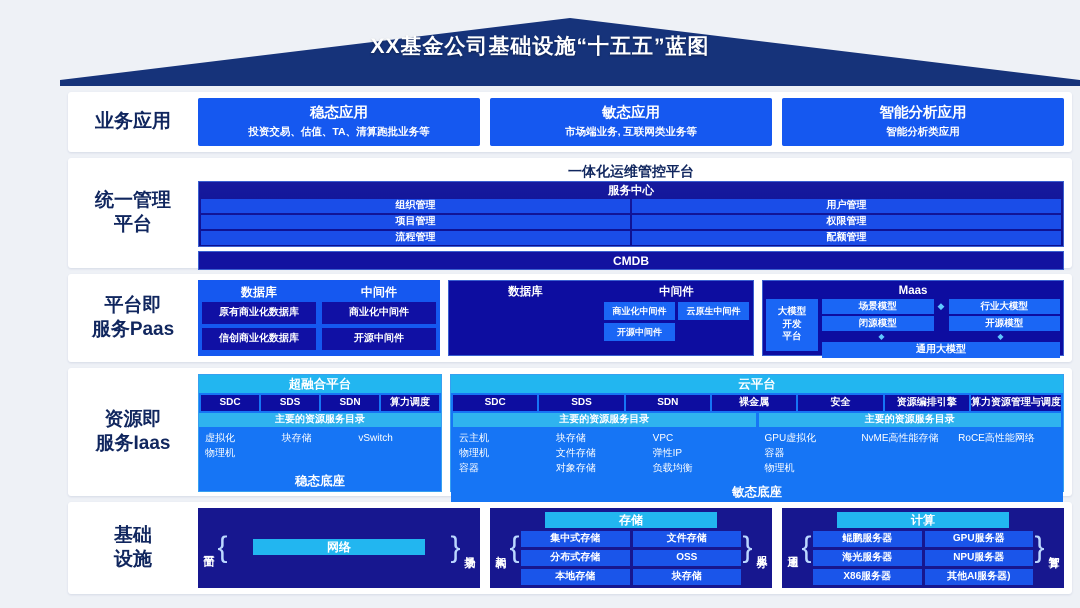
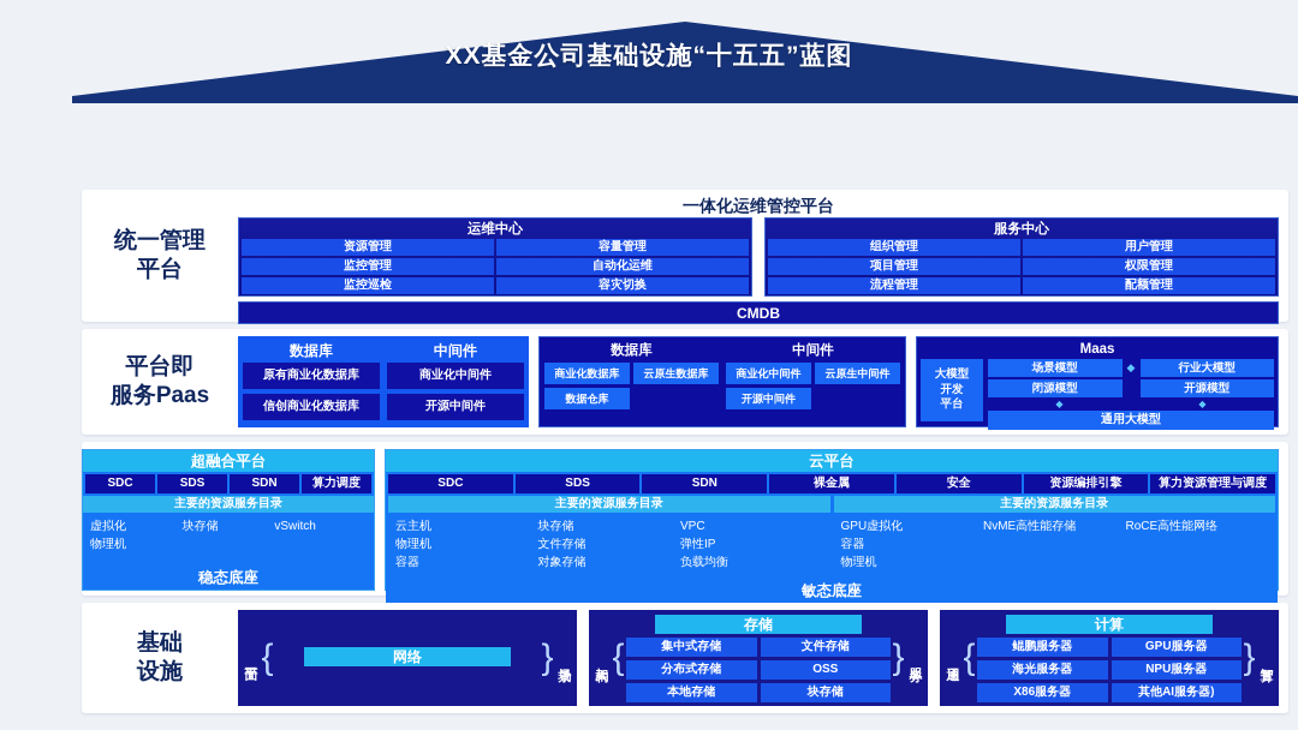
  XX基金公司基础设施“十五五”蓝图
- 业务应用
- 稳态应用
- 投资交易、估值、TA、清算跑批业务等
- 敏态应用
- 市场端业务, 互联网类业务等
- 智能分析应用
- 智能分析类应用
  统一管理
  平台
  一体化运维管控平台
+ 运维中心
+ 资源管理
+ 容量管理
+ 监控管理
+ 自动化运维
+ 监控巡检
+ 容灾切换
  服务中心
  组织管理
  用户管理
  项目管理
  权限管理
  流程管理
  配额管理
  CMDB
  平台即
  服务Paas
  数据库
  原有商业化数据库
  信创商业化数据库
  中间件
  商业化中间件
  开源中间件
  数据库
+ 商业化数据库
+ 云原生数据库
+ 数据仓库
  中间件
  商业化中间件
  云原生中间件
  开源中间件
  Maas
  大模型
  开发
  平台
  场景模型
  ◆
  行业大模型
  闭源模型
  开源模型
  ◆
  ◆
  通用大模型
- 资源即
- 服务Iaas
  超融合平台
  SDC
  SDS
  SDN
  算力调度
  主要的资源服务目录
  虚拟化
  物理机
  块存储
  vSwitch
  稳态底座
  云平台
  SDC
  SDS
  SDN
  裸金属
  安全
  资源编排引擎
  算力资源管理与调度
  主要的资源服务目录
  云主机
  物理机
  容器
  块存储
  文件存储
  对象存储
  VPC
  弹性IP
  负载均衡
  主要的资源服务目录
  GPU虚拟化
  容器
  物理机
  NvME高性能存储
  RoCE高性能网络
  敏态底座
  基础
  设施
  {
  网络
  }
  {
  存储
  集中式存储
  文件存储
  分布式存储
  OSS
  本地存储
  块存储
  }
  {
  计算
  鲲鹏服务器
  GPU服务器
  海光服务器
  NPU服务器
  X86服务器
  其他AI服务器)
  }
